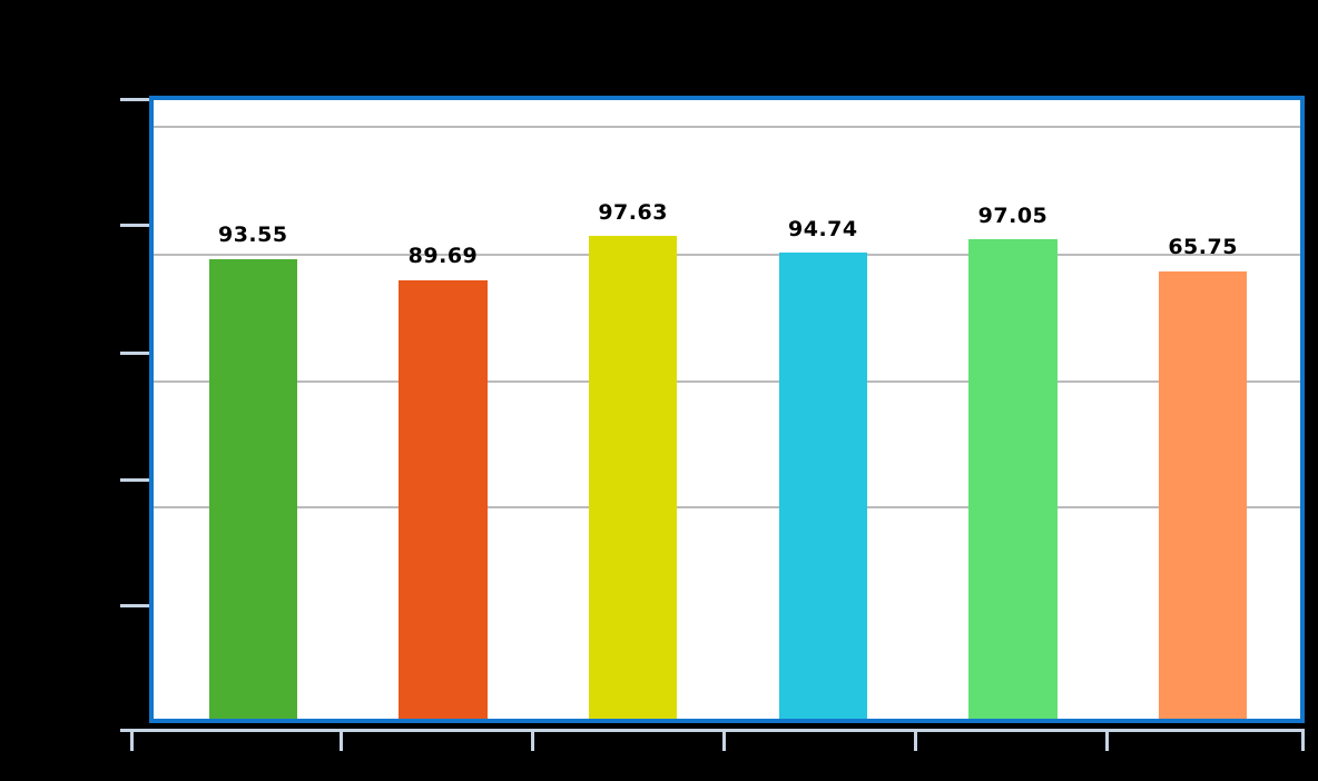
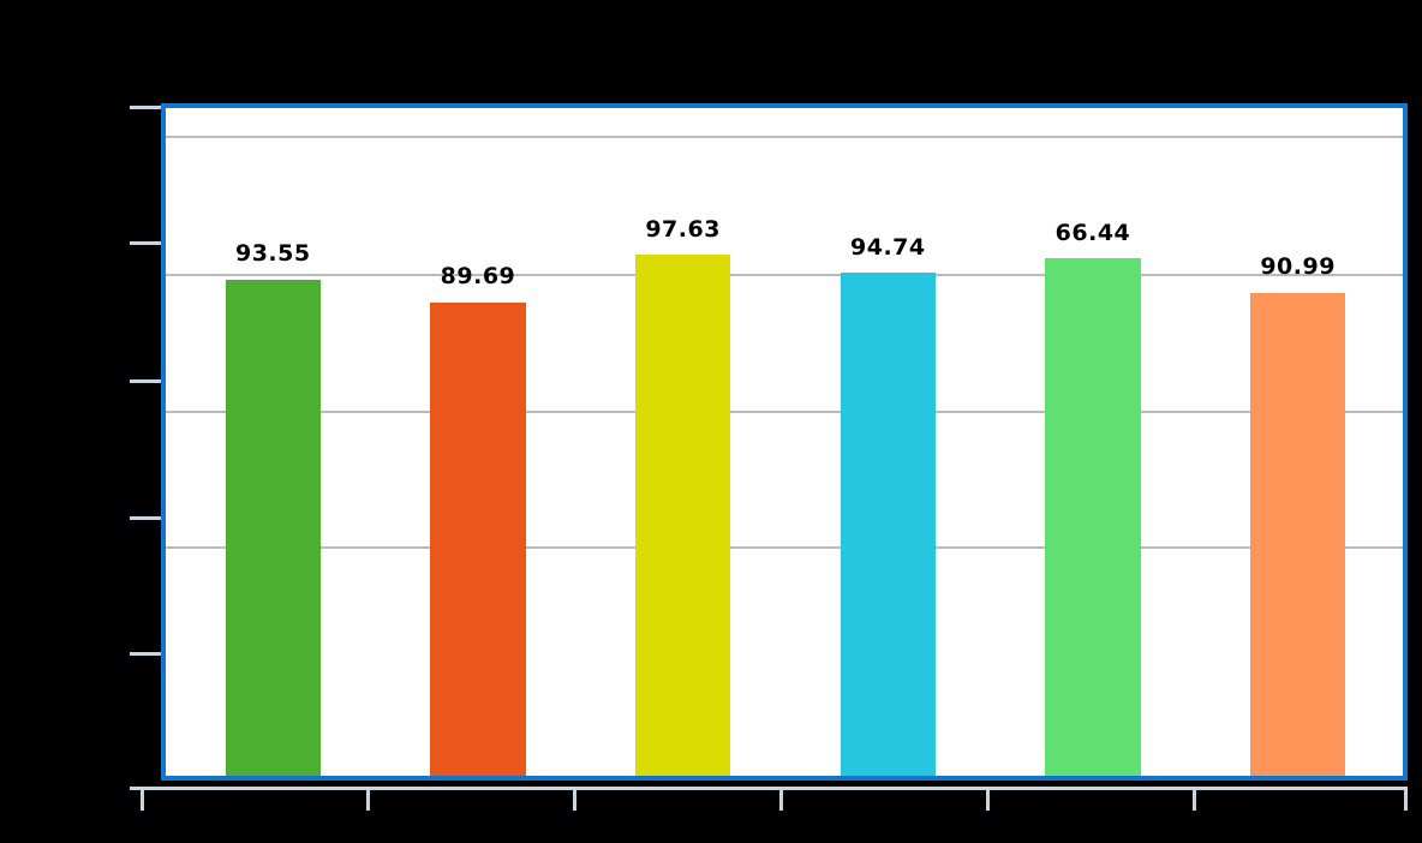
  93.55
  89.69
  97.63
  94.74
- 97.05
+ 66.44
- 65.75
+ 90.99
